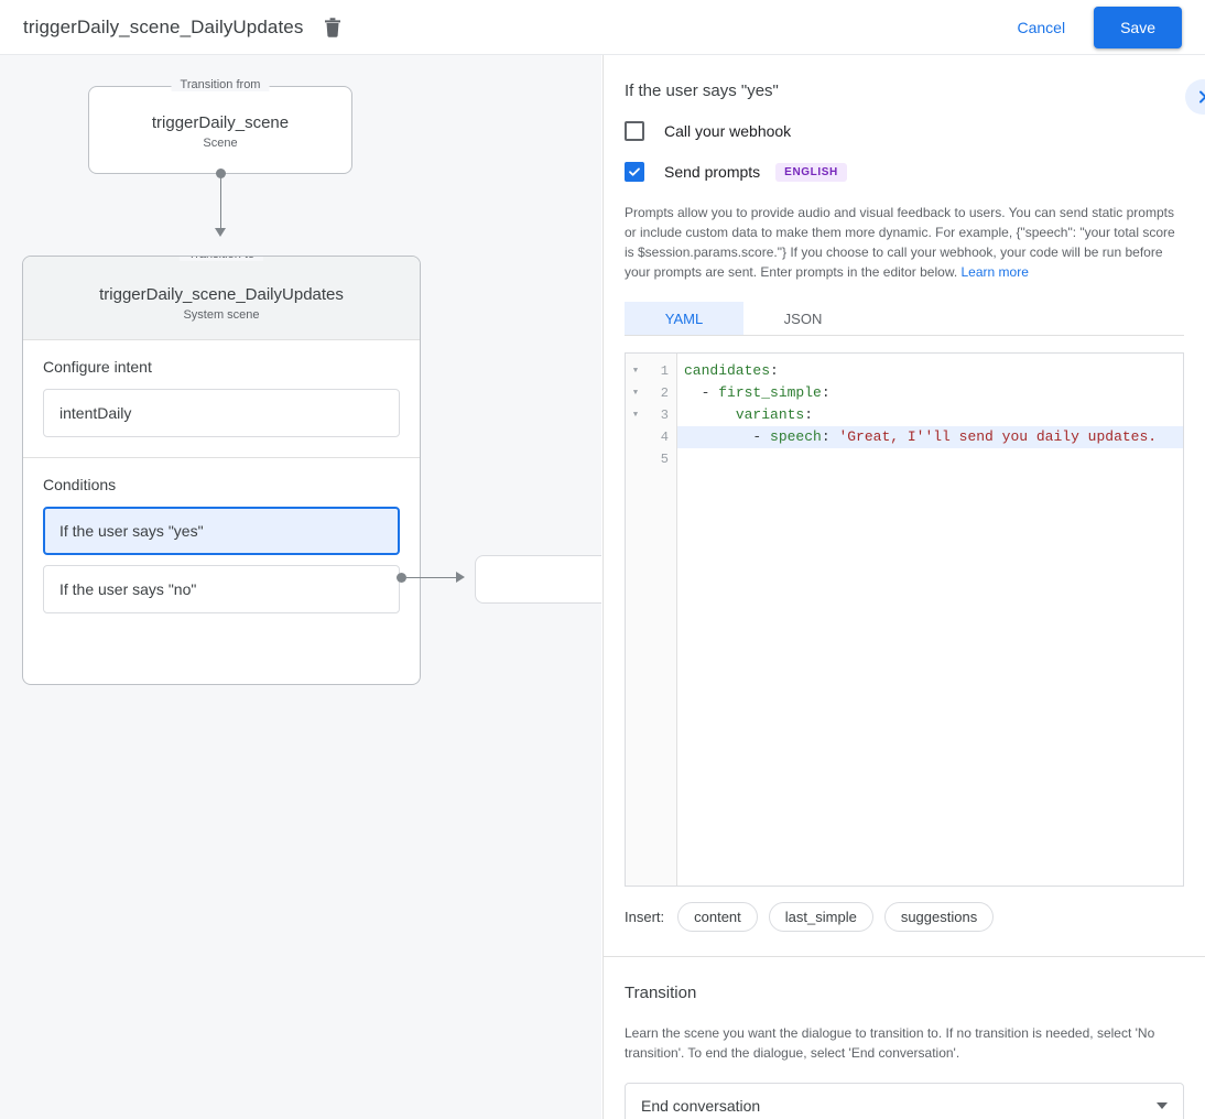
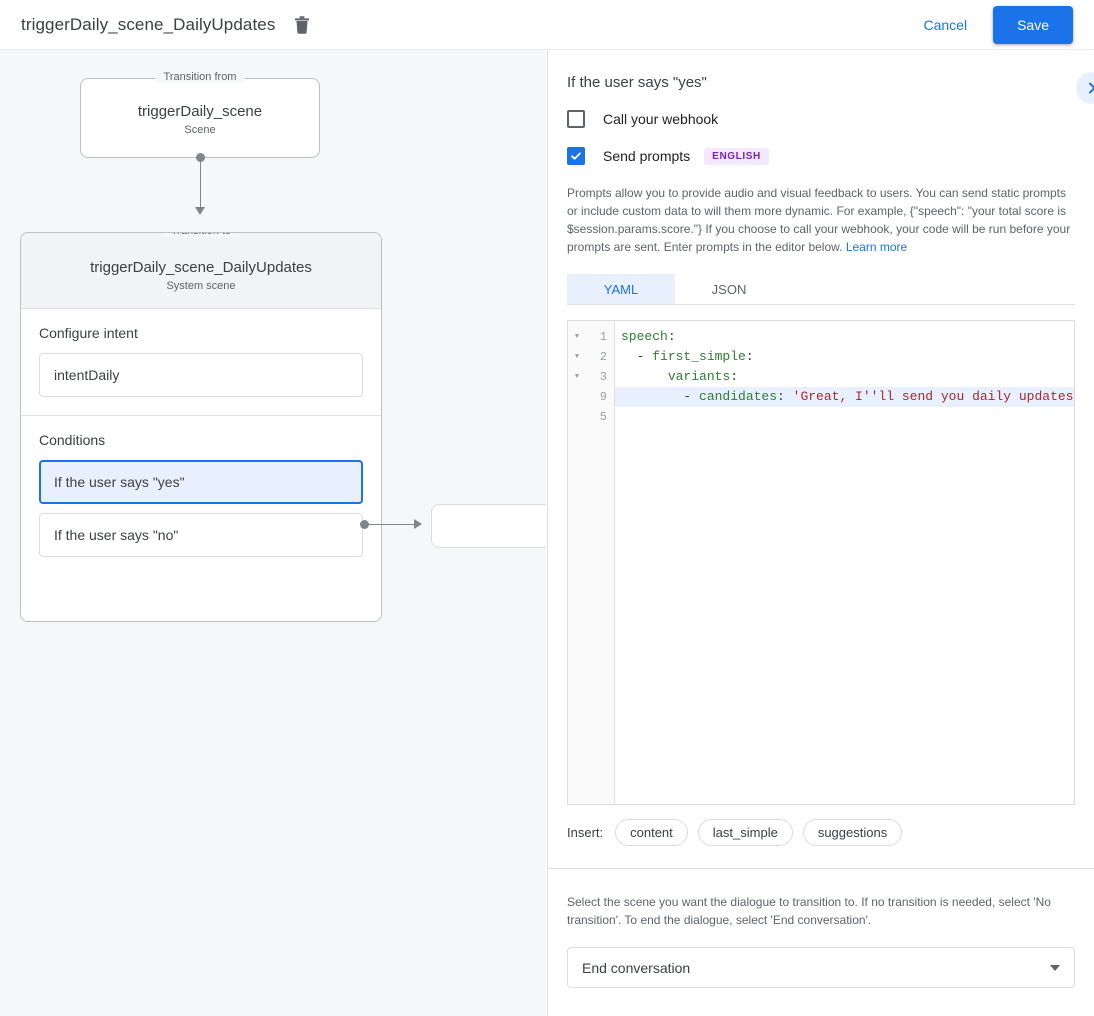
  triggerDaily_scene_DailyUpdates
  Cancel
  Save
  Transition from
  triggerDaily_scene
  Scene
  triggerDaily_scene_DailyUpdates
  System scene
  Configure intent
  intentDaily
  Conditions
  If the user says "yes"
  If the user says "no"
  If the user says "yes"
  Call your webhook
  Send prompts
  ENGLISH
- Prompts allow you to provide audio and visual feedback to users. You can send static prompts or include custom data to make them more dynamic. For example, {"speech": "your total score is $session.params.score."} If you choose to call your webhook, your code will be run before your prompts are sent. Enter prompts in the editor below. Learn more
+ Prompts allow you to provide audio and visual feedback to users. You can send static prompts or include custom data to will them more dynamic. For example, {"speech": "your total score is $session.params.score."} If you choose to call your webhook, your code will be run before your prompts are sent. Enter prompts in the editor below. Learn more
  YAML
  JSON
  ▼
  1
  ▼
  2
  ▼
  3
- 4
+ 9
  5
- candidates:
+ speech:
  - first_simple:
  variants:
- - speech: 'Great, I''ll send you daily updates.
+ - candidates: 'Great, I''ll send you daily updates
  Insert:
  content
  last_simple
  suggestions
- Transition
- Learn the scene you want the dialogue to transition to. If no transition is needed, select 'No transition'. To end the dialogue, select 'End conversation'.
+ Select the scene you want the dialogue to transition to. If no transition is needed, select 'No transition'. To end the dialogue, select 'End conversation'.
  End conversation
